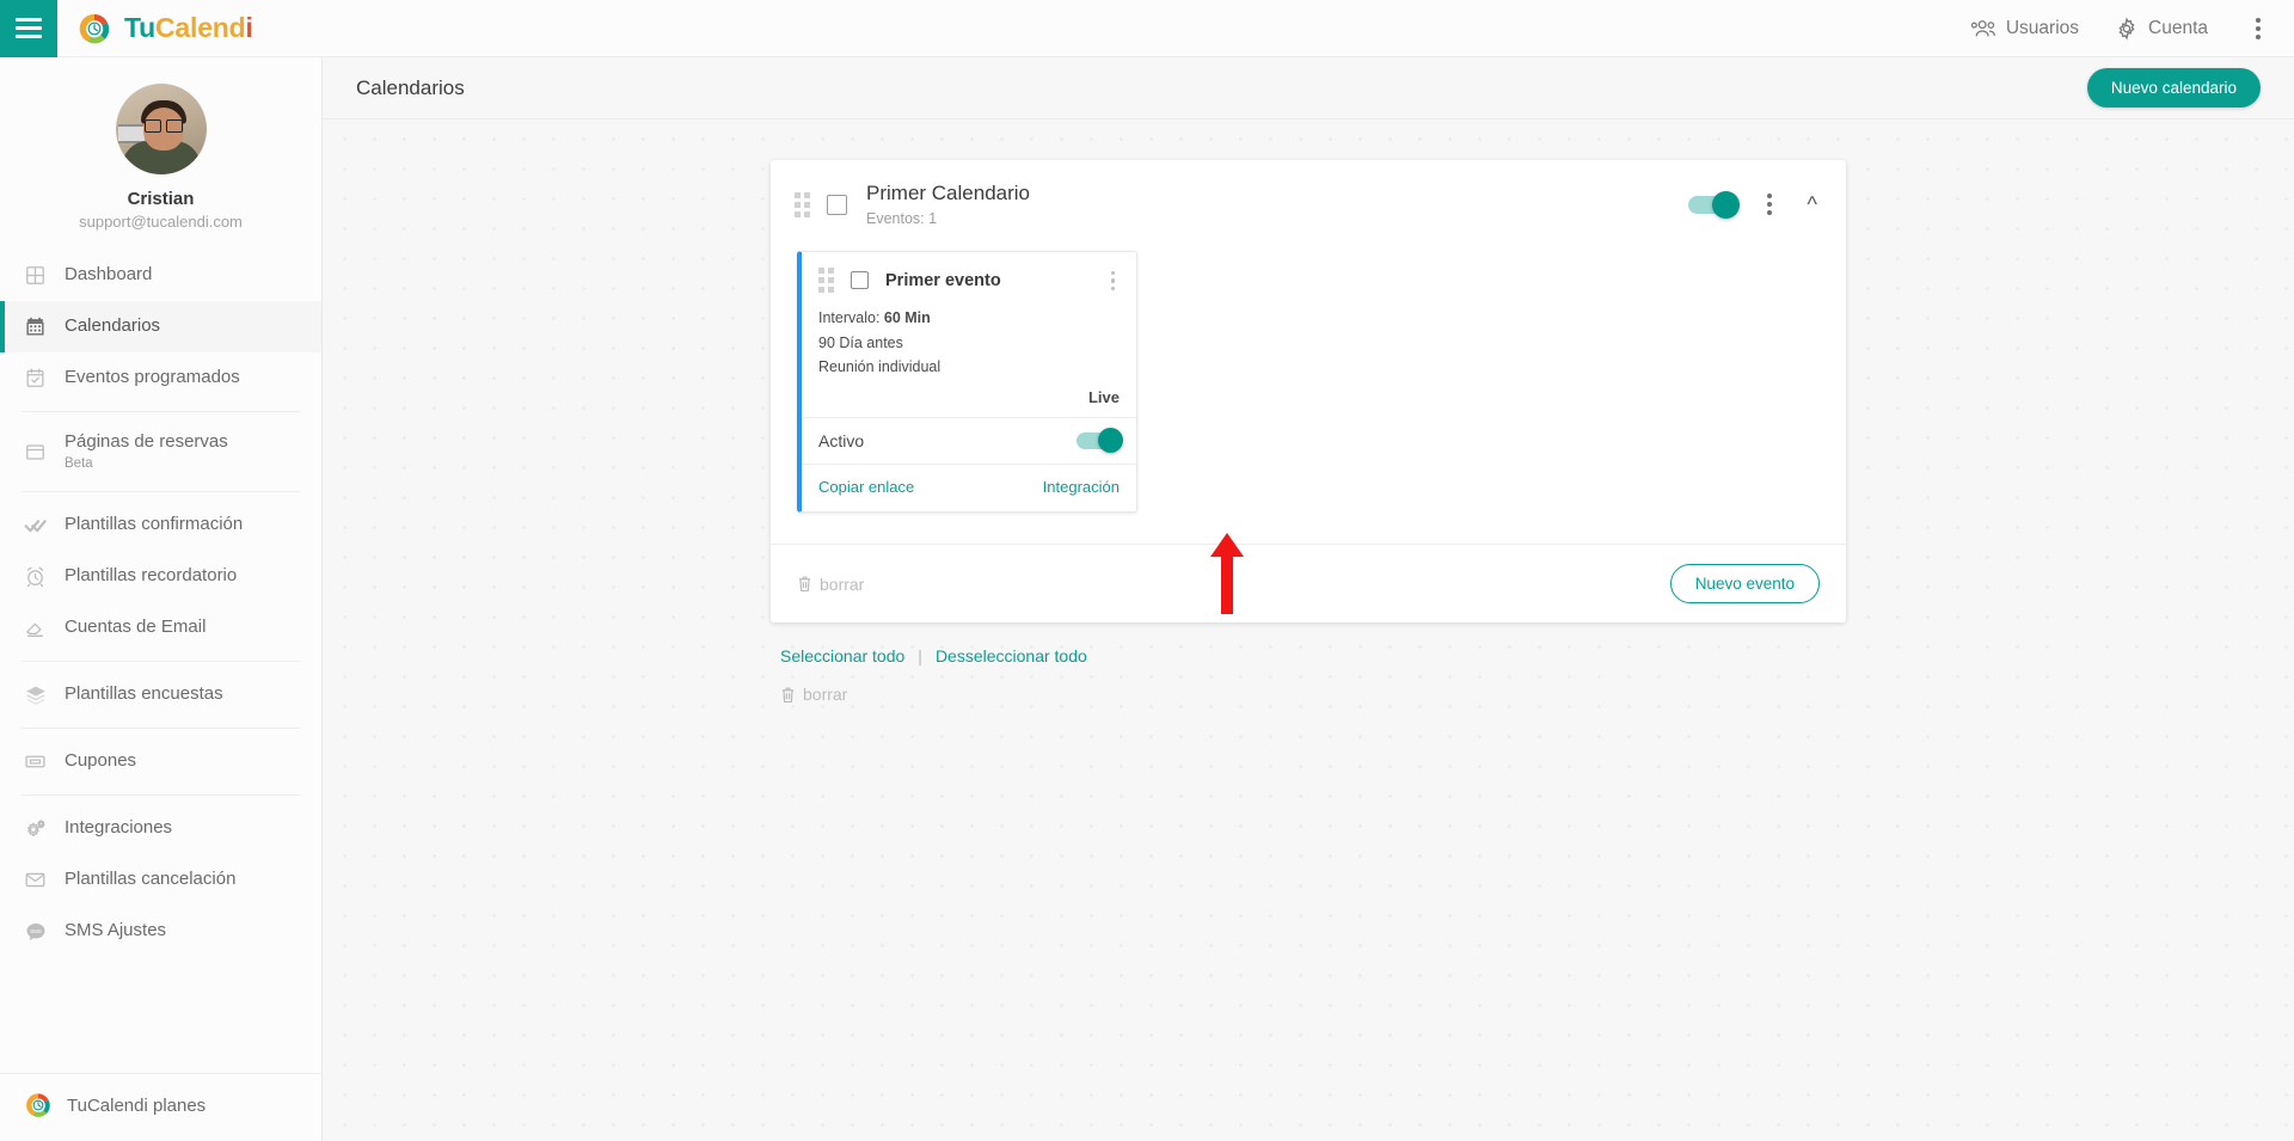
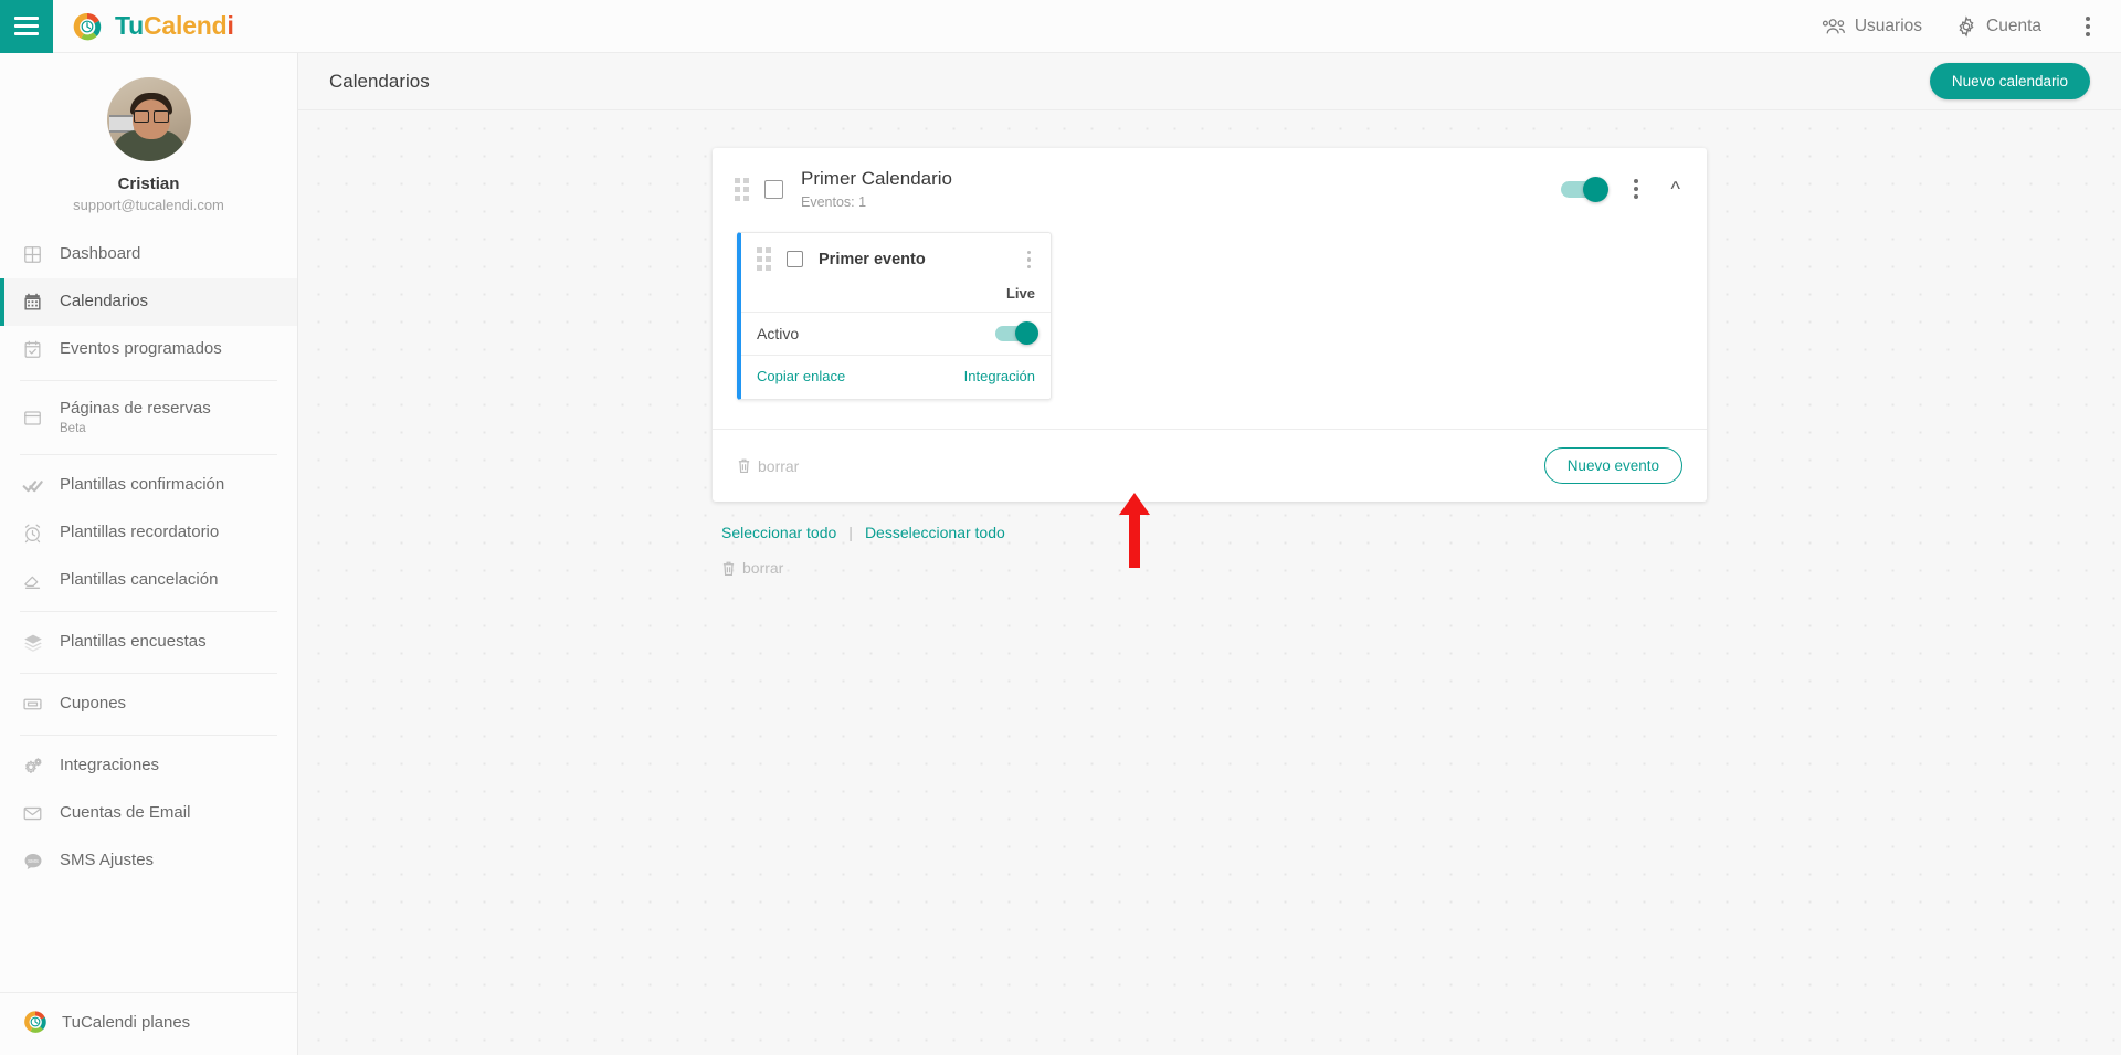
  TuCalendi
  Usuarios
  Cuenta
  Cristian
  support@tucalendi.com
  Dashboard
  Calendarios
  Eventos programados
  Páginas de reservas
  Beta
  Plantillas confirmación
  Plantillas recordatorio
- Cuentas de Email
+ Plantillas cancelación
  Plantillas encuestas
  Cupones
  Integraciones
- Plantillas cancelación
+ Cuentas de Email
  SMS Ajustes
  TuCalendi planes
  Calendarios
  Nuevo calendario
  Primer Calendario
  Eventos: 1
  ^
  Primer evento
- Intervalo: 60 Min
- 90 Día antes
- Reunión individual
  Live
  Activo
  Copiar enlace
  Integración
  borrar
  Nuevo evento
  Seleccionar todo
  |
  Desseleccionar todo
  borrar
